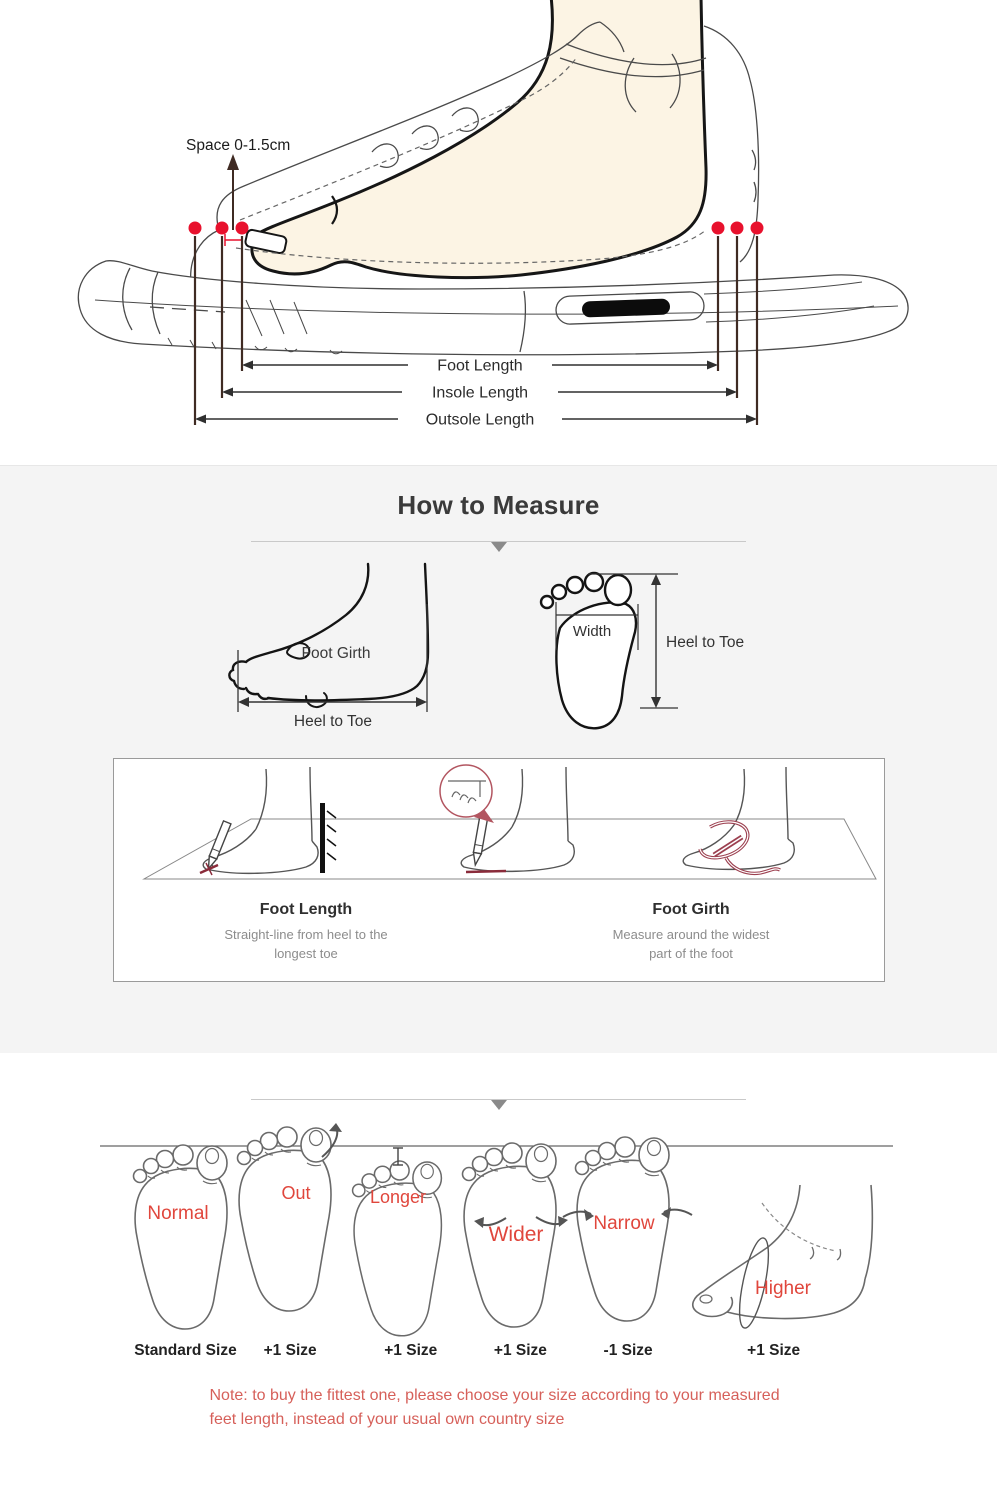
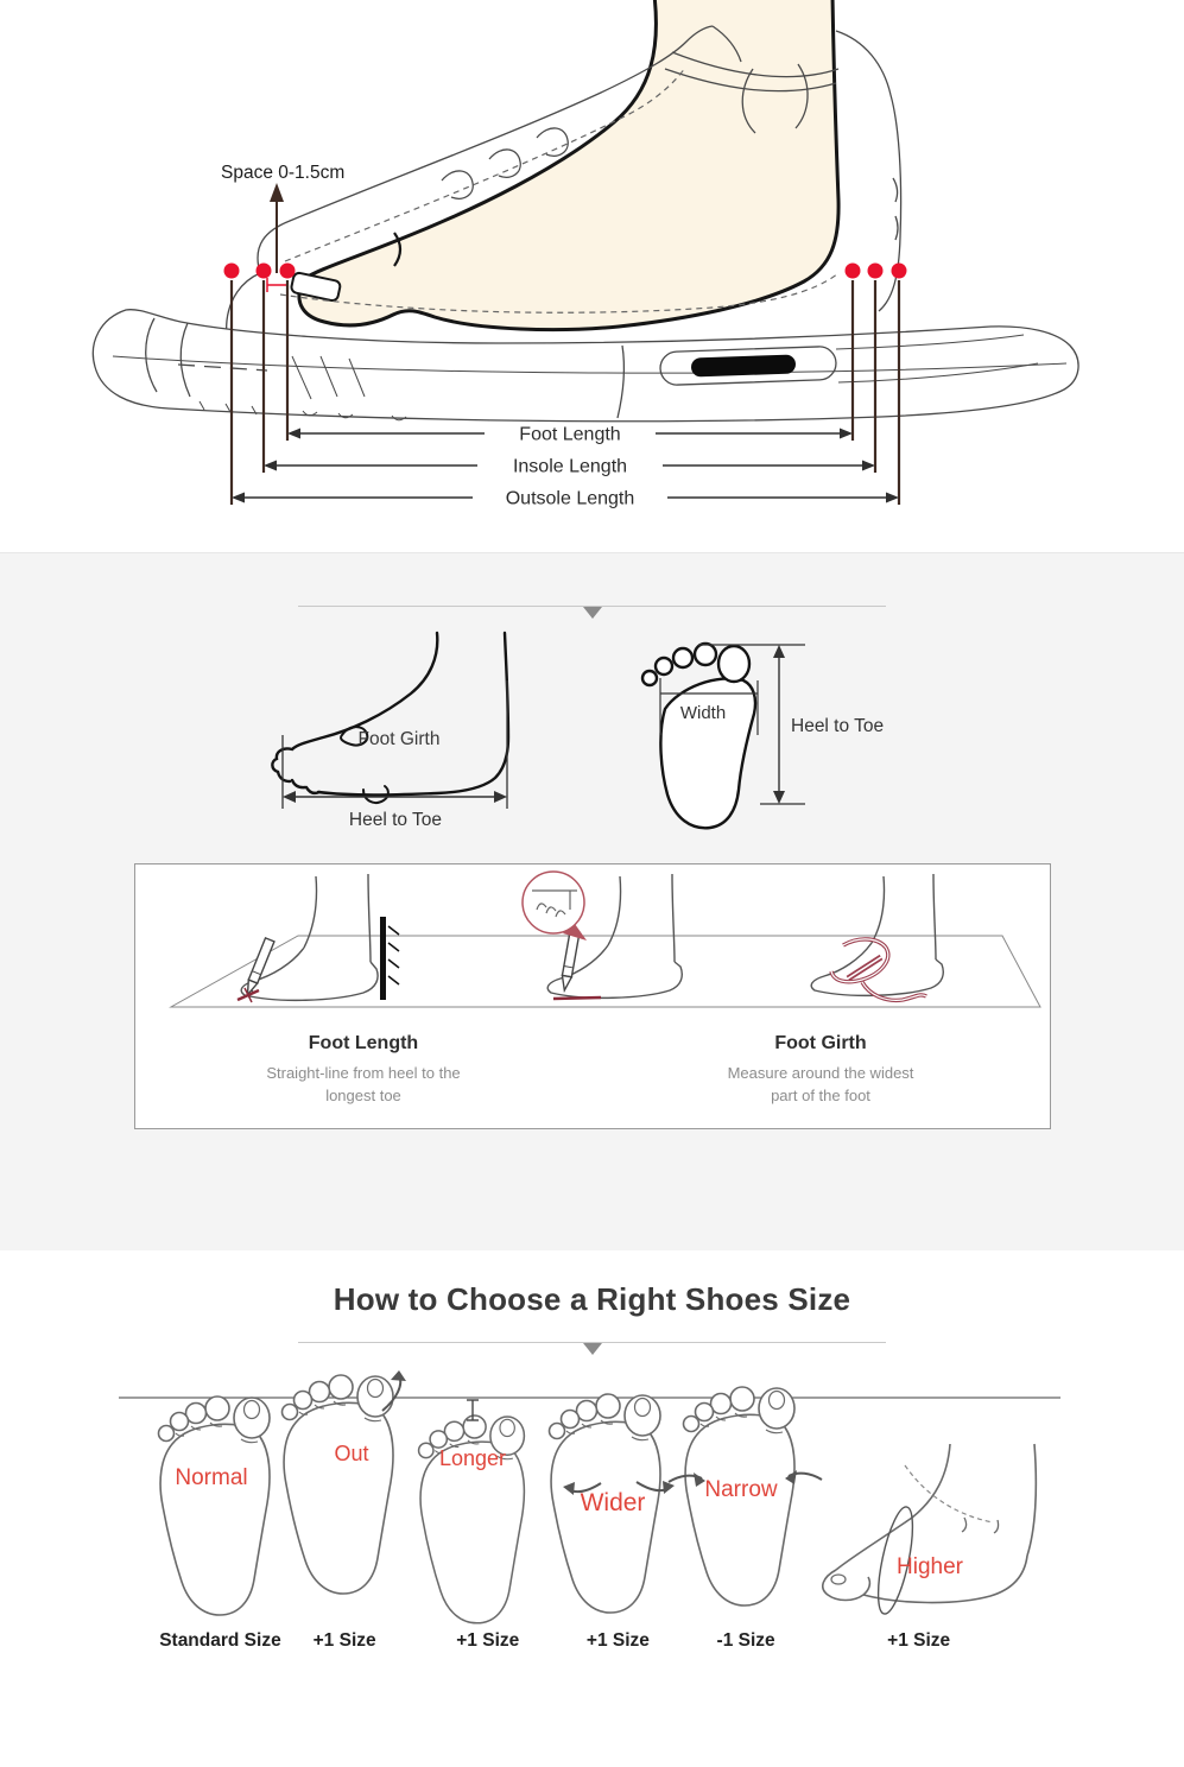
  Space 0-1.5cm
  Foot Length
  Insole Length
  Outsole Length
- How to Measure
  Foot Girth
  Heel to Toe
  Width
  Heel to Toe
  Foot Length
  Straight-line from heel to the longest toe
  Foot Girth
  Measure around the widest part of the foot
+ How to Choose a Right Shoes Size
  Normal
  Out
  Longer
  Wider
  Narrow
  Higher
  Standard Size
  +1 Size
  +1 Size
  +1 Size
  -1 Size
  +1 Size
- Note: to buy the fittest one, please choose your size according to your measured feet length, instead of your usual own country size
